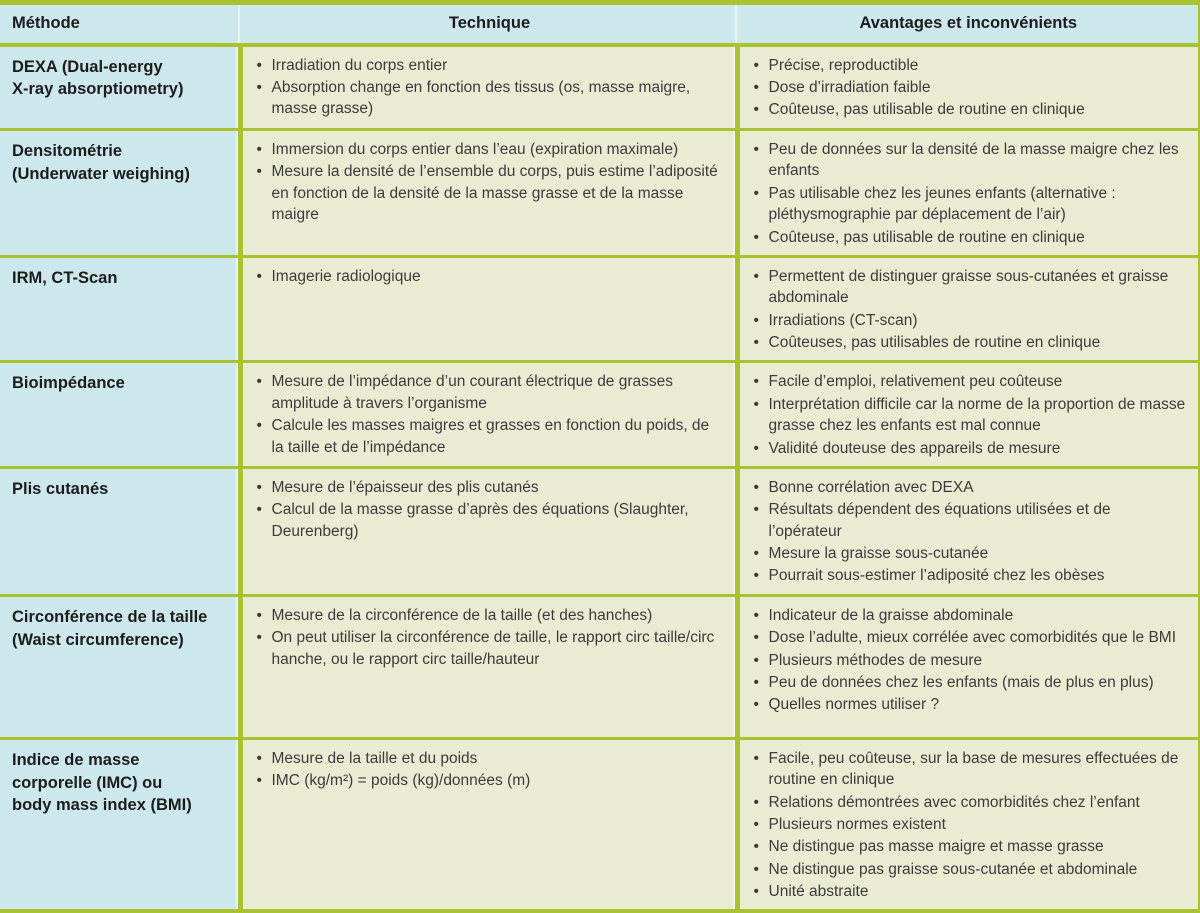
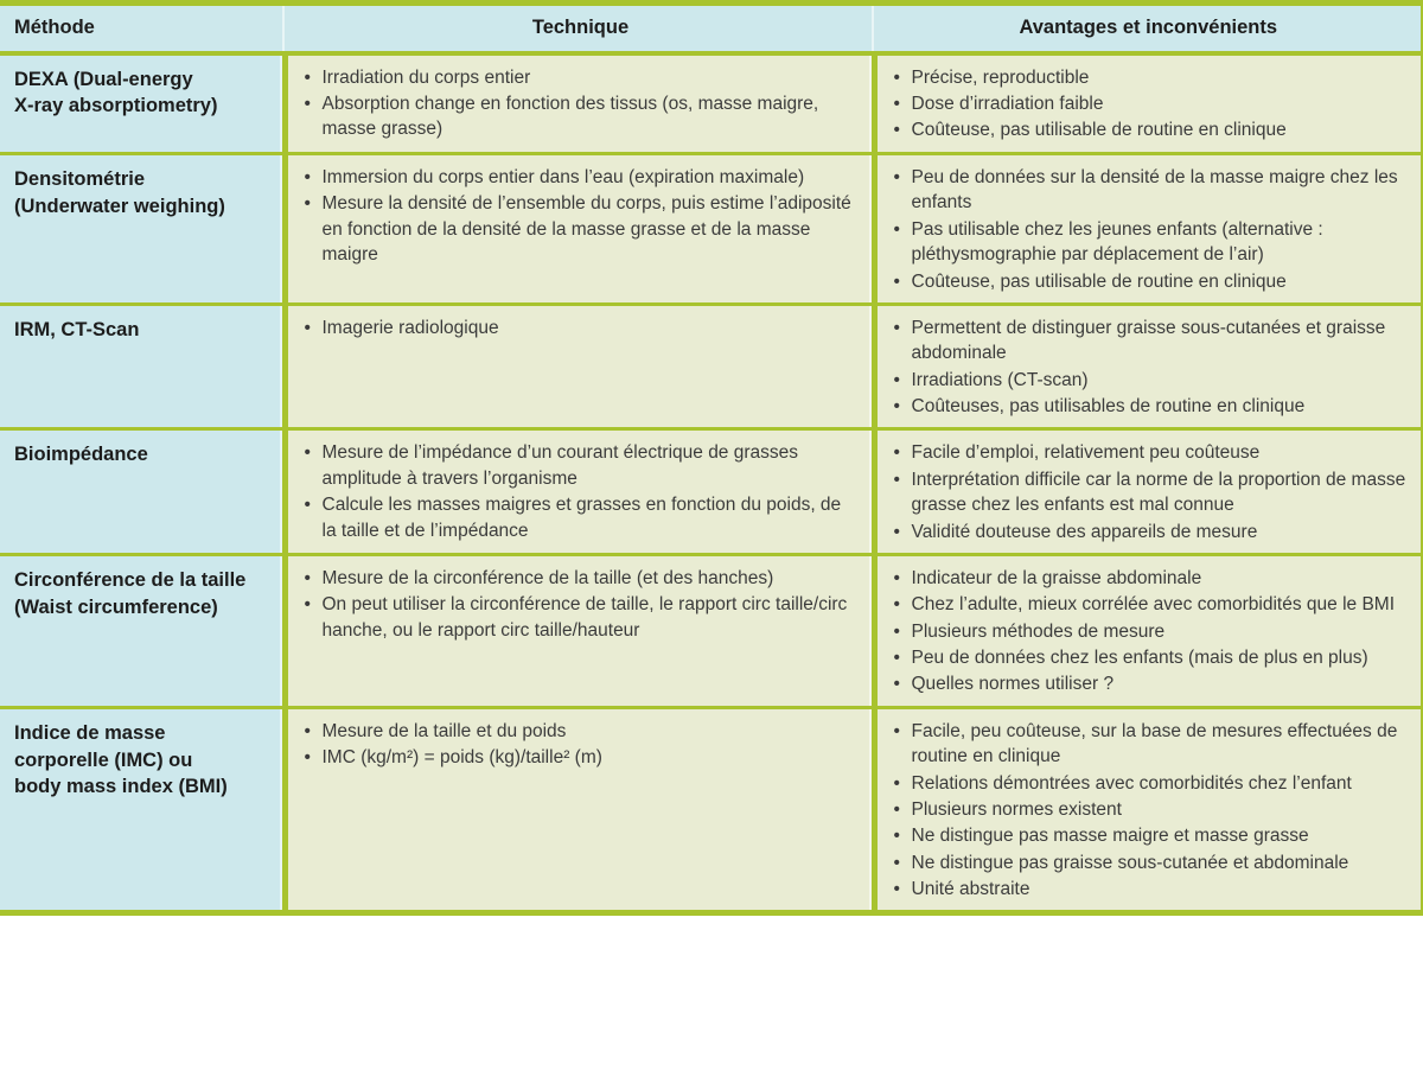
  Méthode	Technique	Avantages et inconvénients
  DEXA (Dual-energy X-ray absorptiometry)	Irradiation du corps entierAbsorption change en fonction des tissus (os, masse maigre, masse grasse)	Précise, reproductibleDose d’irradiation faibleCoûteuse, pas utilisable de routine en clinique
  Densitométrie (Underwater weighing)	Immersion du corps entier dans l’eau (expiration maximale)Mesure la densité de l’ensemble du corps, puis estime l’adiposité en fonction de la densité de la masse grasse et de la masse maigre	Peu de données sur la densité de la masse maigre chez les enfantsPas utilisable chez les jeunes enfants (alternative : pléthysmographie par déplacement de l’air)Coûteuse, pas utilisable de routine en clinique
  IRM, CT-Scan	Imagerie radiologique	Permettent de distinguer graisse sous-cutanées et graisse abdominaleIrradiations (CT-scan)Coûteuses, pas utilisables de routine en clinique
  Bioimpédance	Mesure de l’impédance d’un courant électrique de grasses amplitude à travers l’organismeCalcule les masses maigres et grasses en fonction du poids, de la taille et de l’impédance	Facile d’emploi, relativement peu coûteuseInterprétation difficile car la norme de la proportion de masse grasse chez les enfants est mal connueValidité douteuse des appareils de mesure
- Plis cutanés	Mesure de l’épaisseur des plis cutanésCalcul de la masse grasse d’après des équations (Slaughter, Deurenberg)	Bonne corrélation avec DEXARésultats dépendent des équations utilisées et de l’opérateurMesure la graisse sous-cutanéePourrait sous-estimer l’adiposité chez les obèses
- Circonférence de la taille (Waist circumference)	Mesure de la circonférence de la taille (et des hanches)On peut utiliser la circonférence de taille, le rapport circ taille/circ hanche, ou le rapport circ taille/hauteur	Indicateur de la graisse abdominaleDose l’adulte, mieux corrélée avec comorbidités que le BMIPlusieurs méthodes de mesurePeu de données chez les enfants (mais de plus en plus)Quelles normes utiliser ?
+ Circonférence de la taille (Waist circumference)	Mesure de la circonférence de la taille (et des hanches)On peut utiliser la circonférence de taille, le rapport circ taille/circ hanche, ou le rapport circ taille/hauteur	Indicateur de la graisse abdominaleChez l’adulte, mieux corrélée avec comorbidités que le BMIPlusieurs méthodes de mesurePeu de données chez les enfants (mais de plus en plus)Quelles normes utiliser ?
- Indice de masse corporelle (IMC) ou body mass index (BMI)	Mesure de la taille et du poidsIMC (kg/m²) = poids (kg)/données (m)	Facile, peu coûteuse, sur la base de mesures effectuées de routine en cliniqueRelations démontrées avec comorbidités chez l’enfantPlusieurs normes existentNe distingue pas masse maigre et masse grasseNe distingue pas graisse sous-cutanée et abdominaleUnité abstraite
+ Indice de masse corporelle (IMC) ou body mass index (BMI)	Mesure de la taille et du poidsIMC (kg/m²) = poids (kg)/taille² (m)	Facile, peu coûteuse, sur la base de mesures effectuées de routine en cliniqueRelations démontrées avec comorbidités chez l’enfantPlusieurs normes existentNe distingue pas masse maigre et masse grasseNe distingue pas graisse sous-cutanée et abdominaleUnité abstraite
